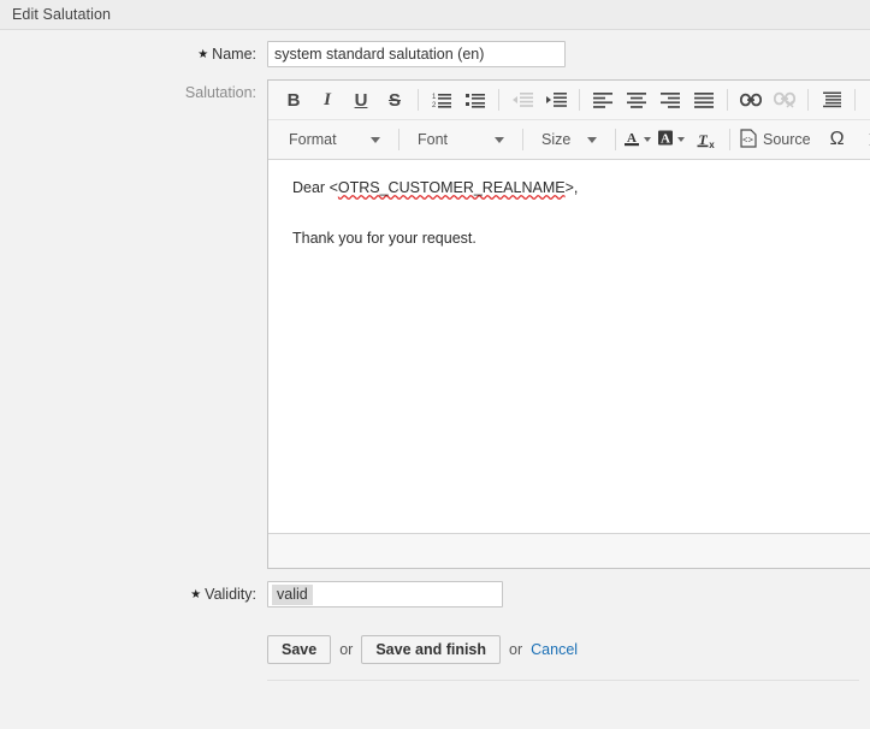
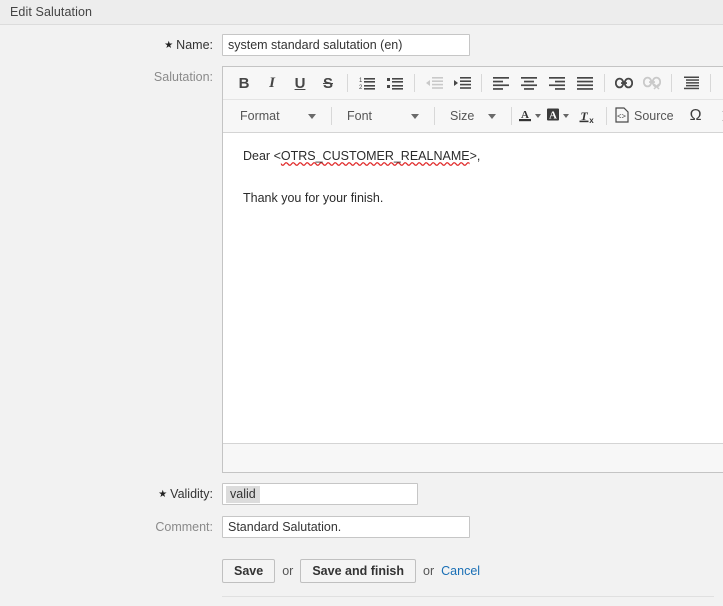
  Edit Salutation
  ★ Name:
  system standard salutation (en)
  Salutation:
  B
  I
  U
  S
  Format
  Font
  Size
  A
  A
  T
  x
  <>
  Source
  Ω
  Dear <OTRS_CUSTOMER_REALNAME>,
- Thank you for your request.
+ Thank you for your finish.
  ★ Validity:
  valid
+ Comment:
+ Standard Salutation.
  Save
  or
  Save and finish
  or
  Cancel
